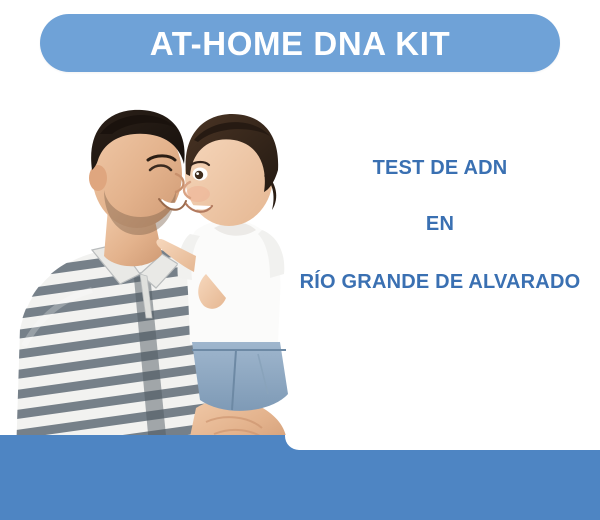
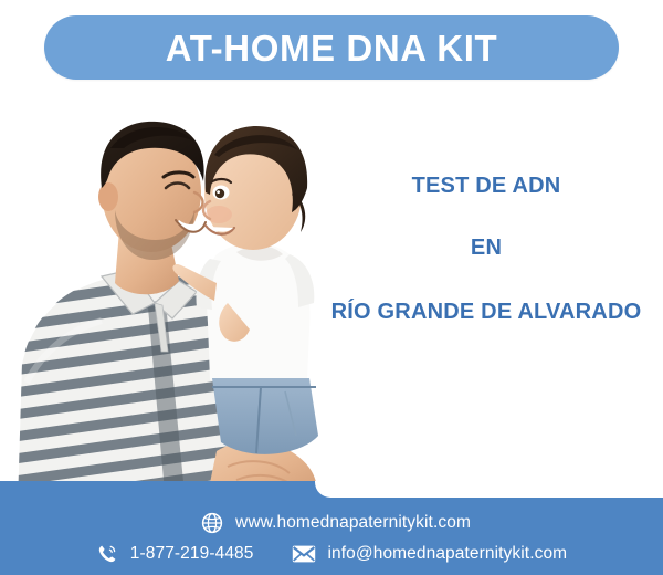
  AT-HOME DNA KIT
  TEST DE ADN
  EN
  RÍO GRANDE DE ALVARADO
+ www.homednapaternitykit.com
+ 1-877-219-4485
+ info@homednapaternitykit.com
